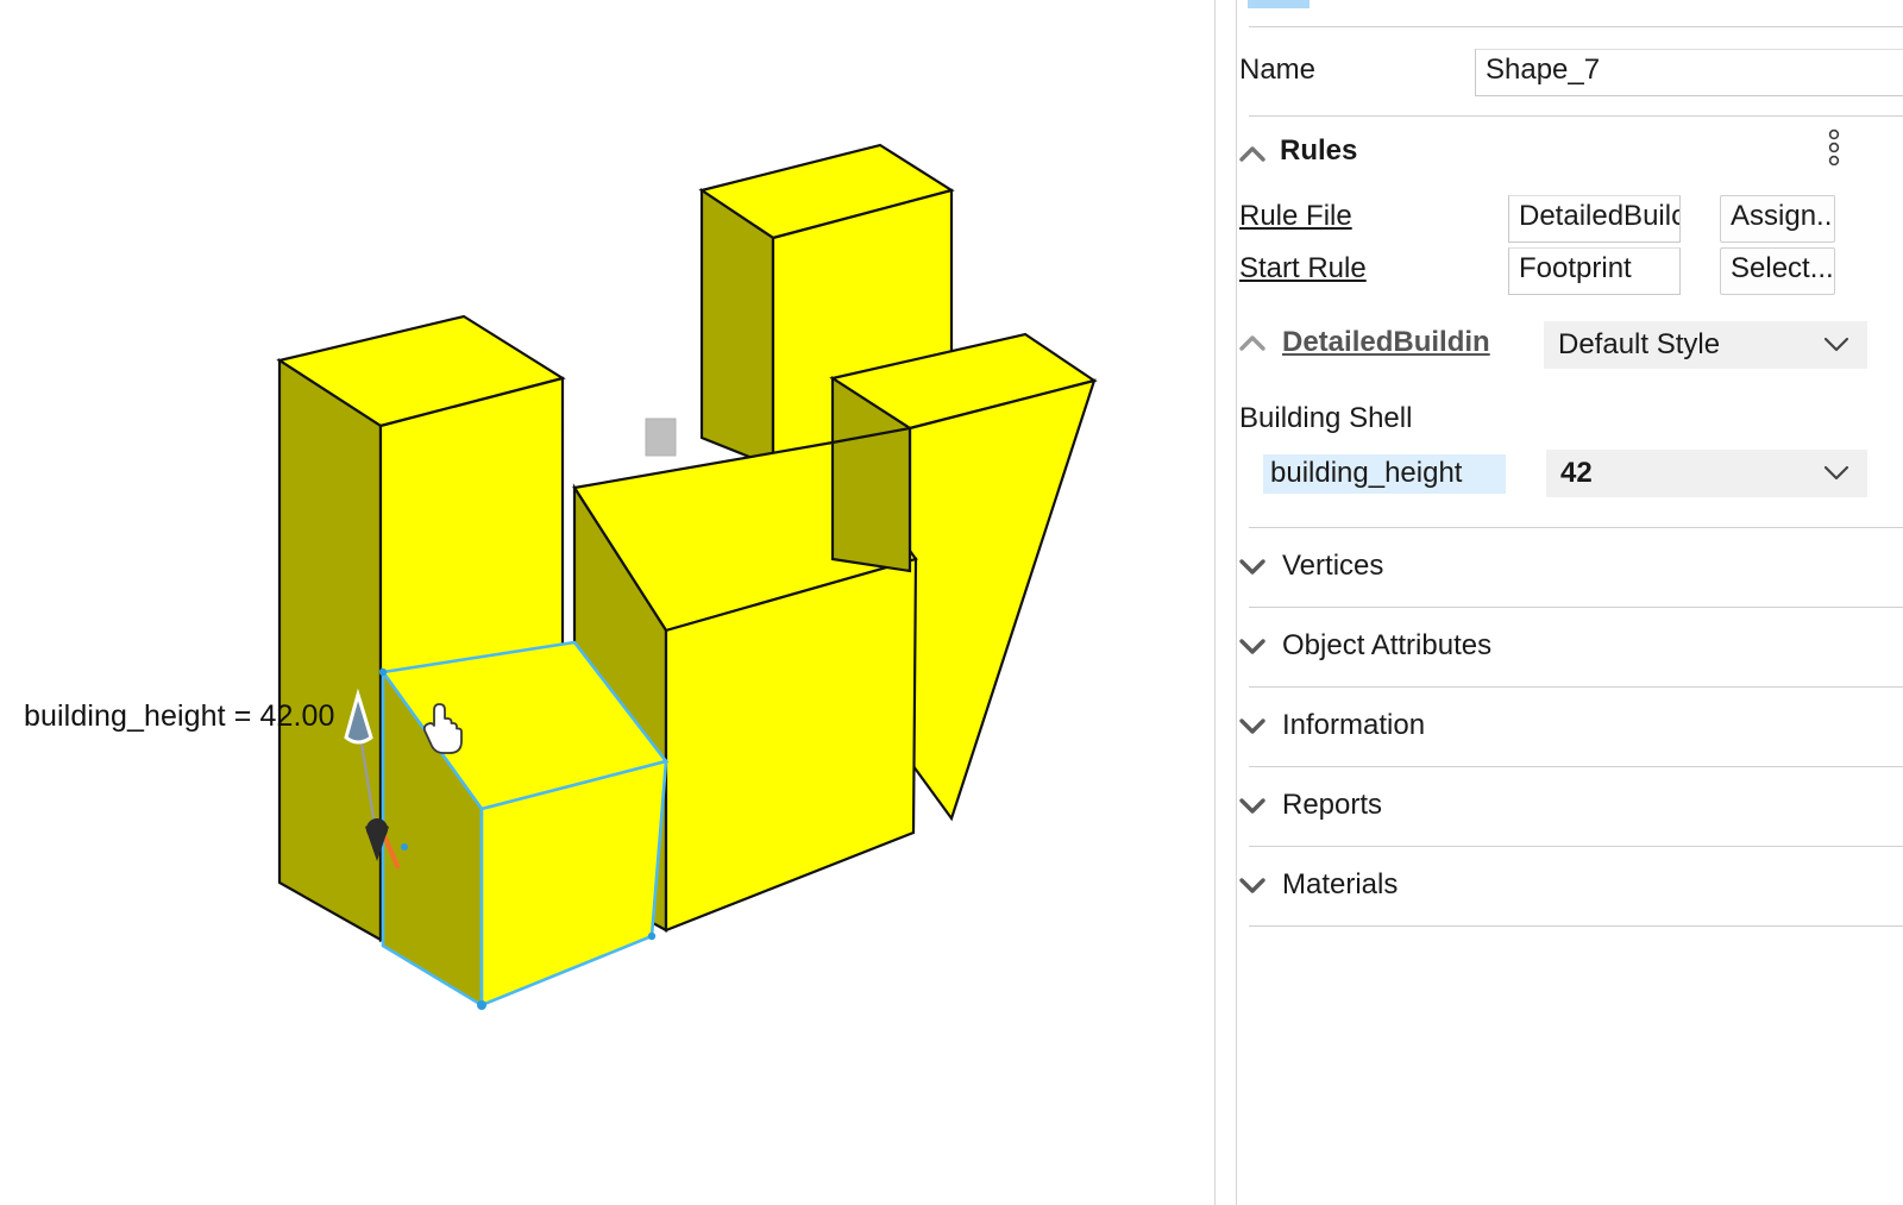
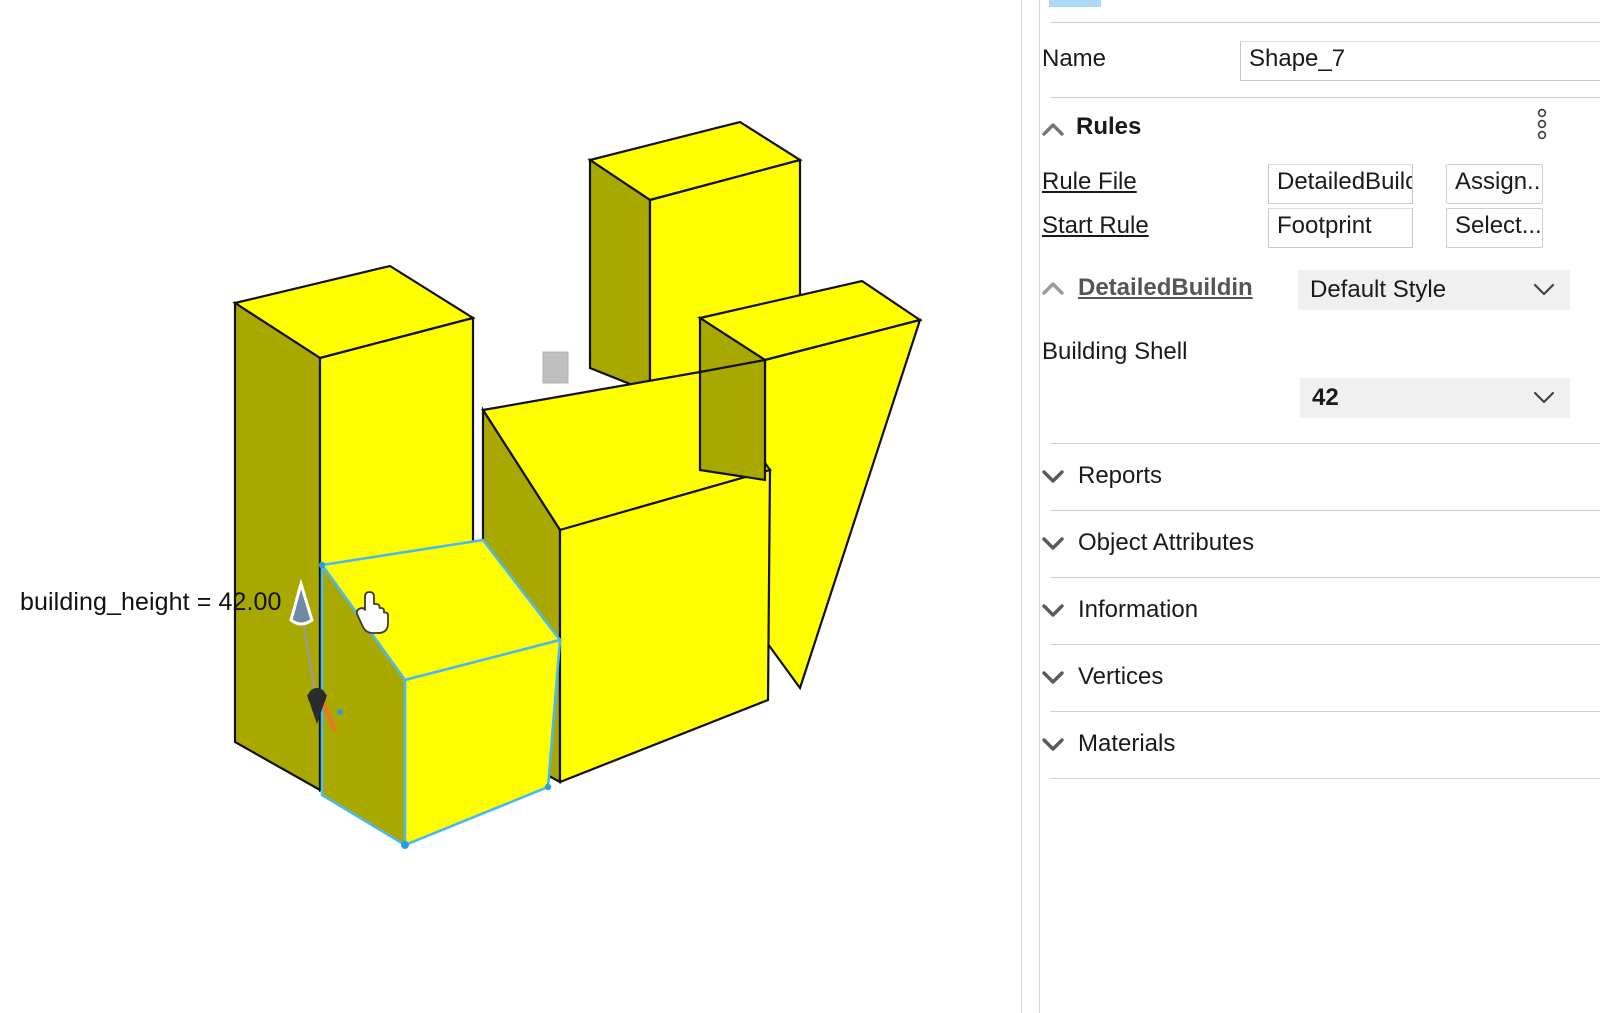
  building_height = 42.00
  Name
  Shape_7
  Rules
  Rule File
  DetailedBuilc
  Assign..
  Start Rule
  Footprint
  Select...
  DetailedBuildin
  Default Style
  Building Shell
- building_height
  42
- Vertices
+ Reports
  Object Attributes
  Information
- Reports
+ Vertices
  Materials
